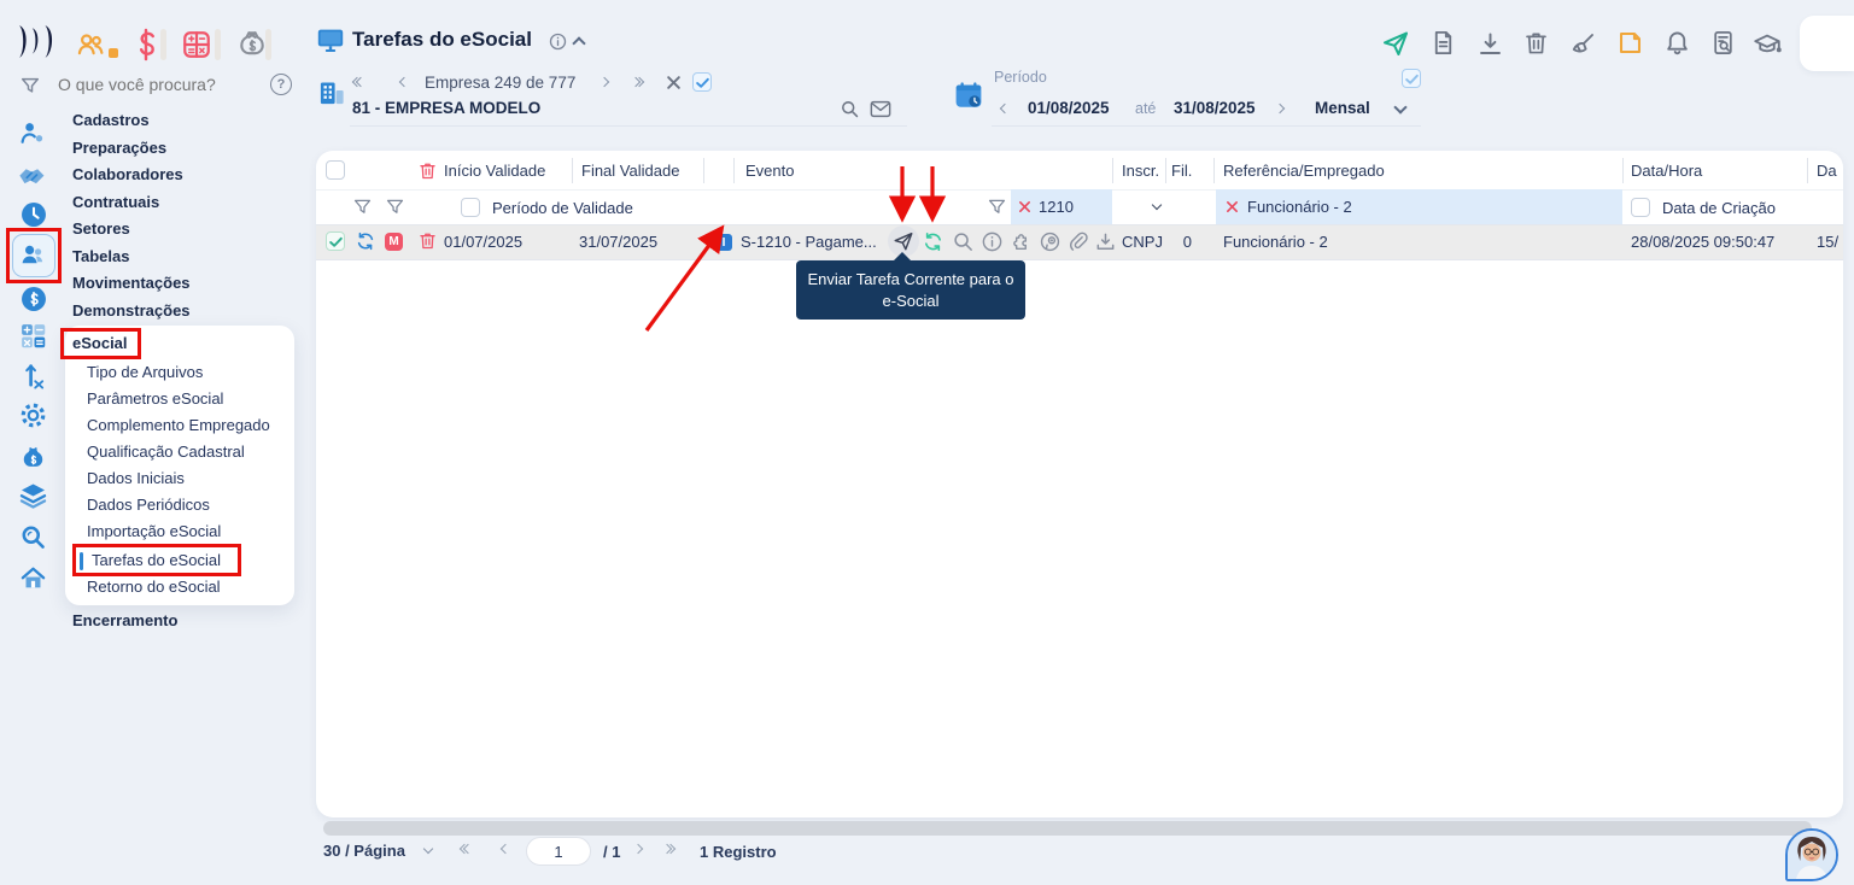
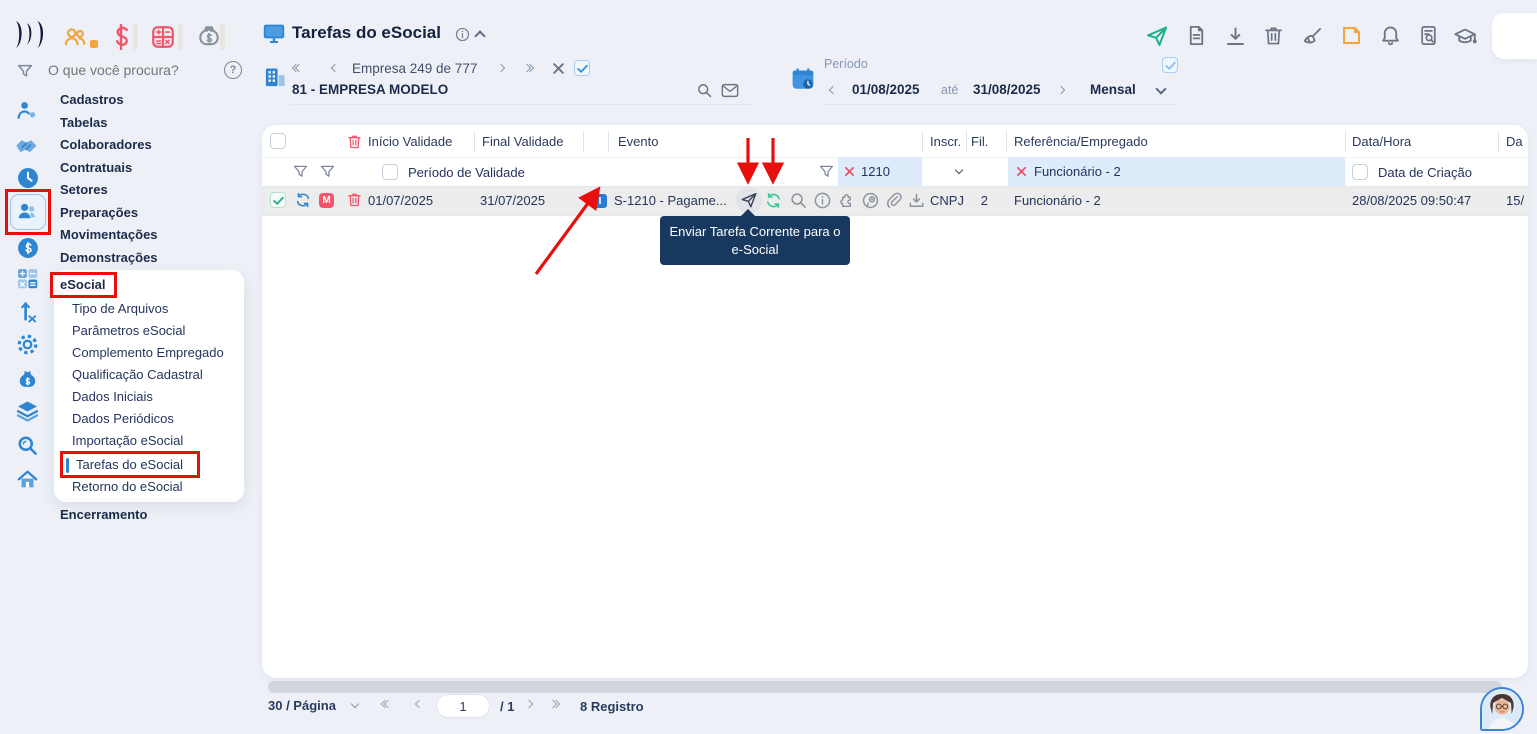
  Tarefas do eSocial
  O que você procura?
  ?
  Cadastros
- Preparações
+ Tabelas
  Colaboradores
  Contratuais
  Setores
- Tabelas
+ Preparações
  Movimentações
  Demonstrações
  eSocial
  Tipo de Arquivos
  Parâmetros eSocial
  Complemento Empregado
  Qualificação Cadastral
  Dados Iniciais
  Dados Periódicos
  Importação eSocial
  Tarefas do eSocial
  Retorno do eSocial
  Encerramento
  Empresa 249 de 777
  81 - EMPRESA MODELO
  Período
  01/08/2025
  até
  31/08/2025
  Mensal
  Início Validade
  Final Validade
  Evento
  Inscr.
  Fil.
  Referência/Empregado
  Data/Hora
  Da
  Período de Validade
  1210
  Funcionário - 2
  Data de Criação
  M
  01/07/2025
  31/07/2025
  I
  S-1210 - Pagame...
  CNPJ
- 0
+ 2
  Funcionário - 2
  28/08/2025 09:50:47
  15/
  Enviar Tarefa Corrente para o e-Social
  30 / Página
  1
  / 1
- 1 Registro
+ 8 Registro
